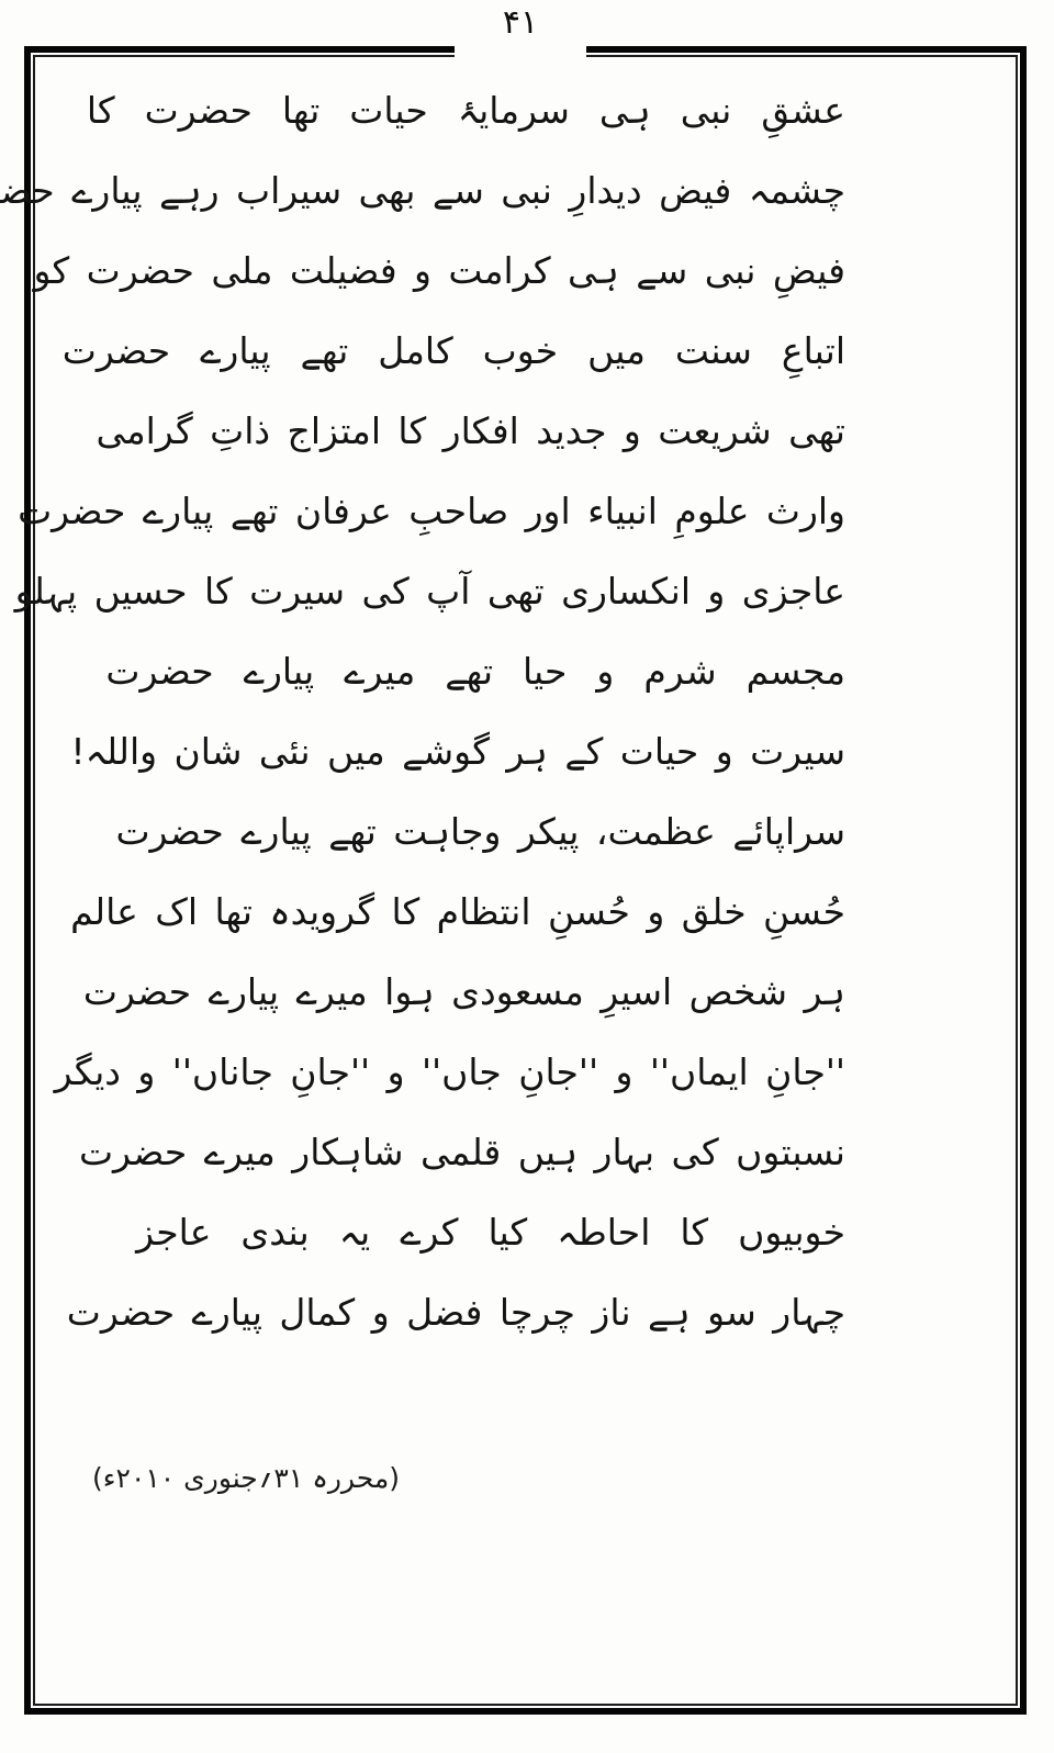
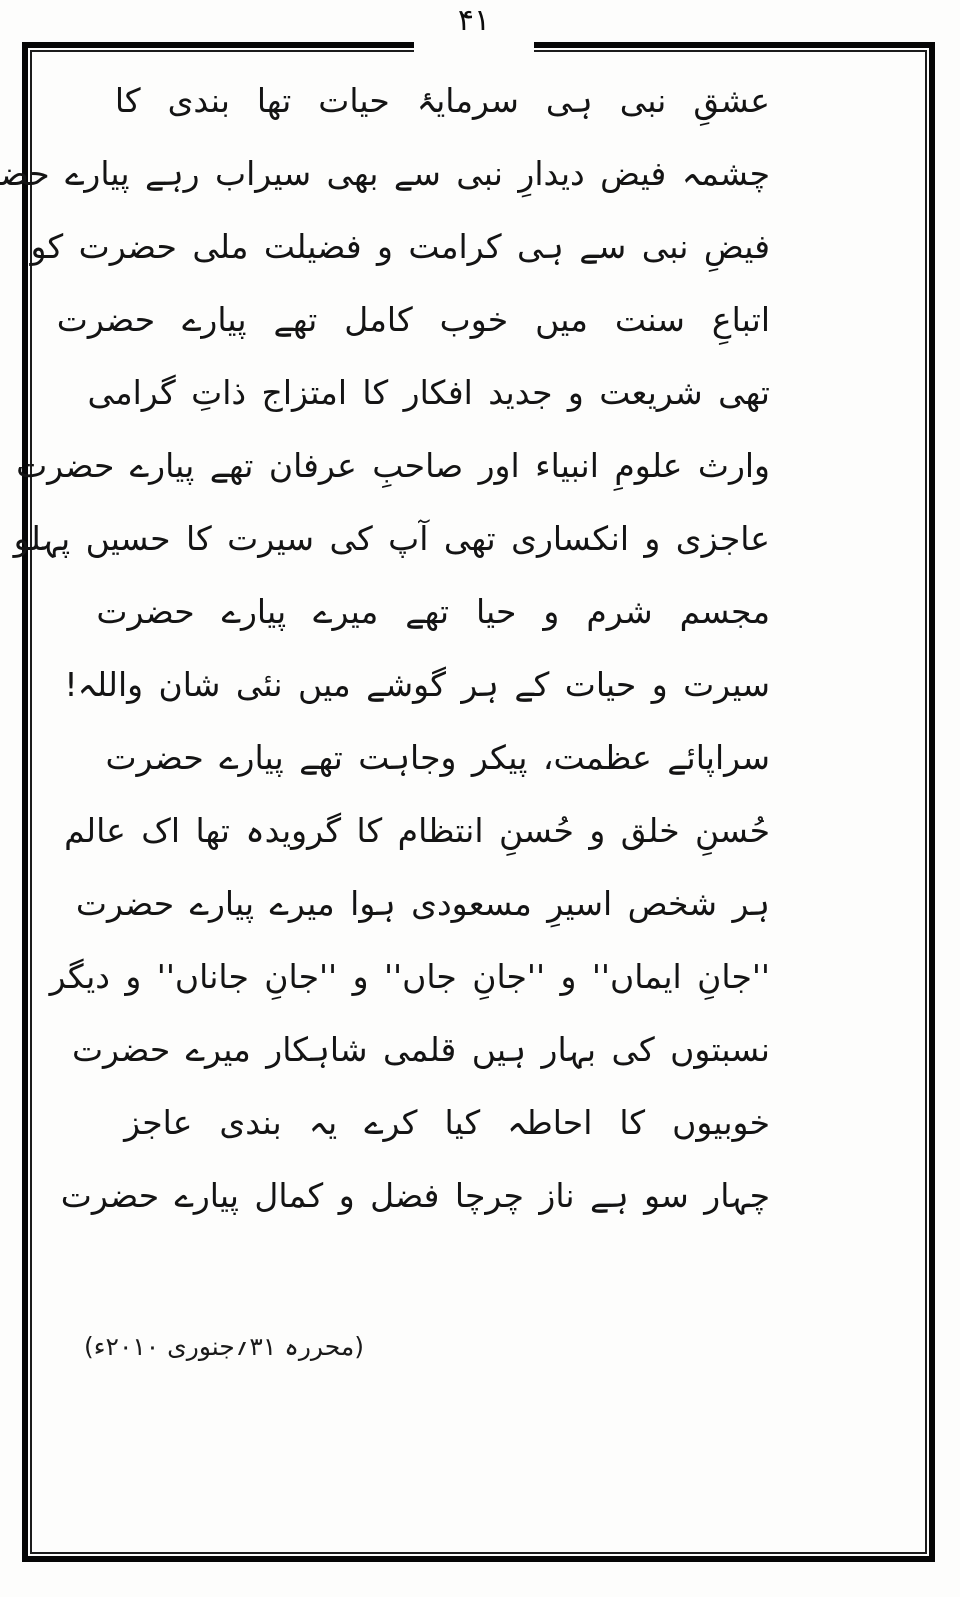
  ۴۱
- عشقِ نبی ہی سرمایۂ حیات تھا حضرت کا
+ عشقِ نبی ہی سرمایۂ حیات تھا بندی کا
  چشمہ فیض دیدارِ نبی سے بھی سیراب رہے پیارے حض
  فیضِ نبی سے ہی کرامت و فضیلت ملی حضرت کو
  اتباعِ سنت میں خوب کامل تھے پیارے حضرت
  تھی شریعت و جدید افکار کا امتزاج ذاتِ گرامی
  وارث علومِ انبیاء اور صاحبِ عرفان تھے پیارے حضرت
  عاجزی و انکساری تھی آپ کی سیرت کا حسیں پہلو
  مجسم شرم و حیا تھے میرے پیارے حضرت
  سیرت و حیات کے ہر گوشے میں نئی شان واللہ!
  سراپائے عظمت، پیکر وجاہت تھے پیارے حضرت
  حُسنِ خلق و حُسنِ انتظام کا گرویدہ تھا اک عالم
  ہر شخص اسیرِ مسعودی ہوا میرے پیارے حضرت
  ''جانِ ایماں'' و ''جانِ جاں'' و ''جانِ جاناں'' و دیگر
  نسبتوں کی بہار ہیں قلمی شاہکار میرے حضرت
  خوبیوں کا احاطہ کیا کرے یہ بندی عاجز
  چہار سو ہے ناز چرچا فضل و کمال پیارے حضرت
  (محررہ ۳۱؍جنوری ۲۰۱۰ء)
